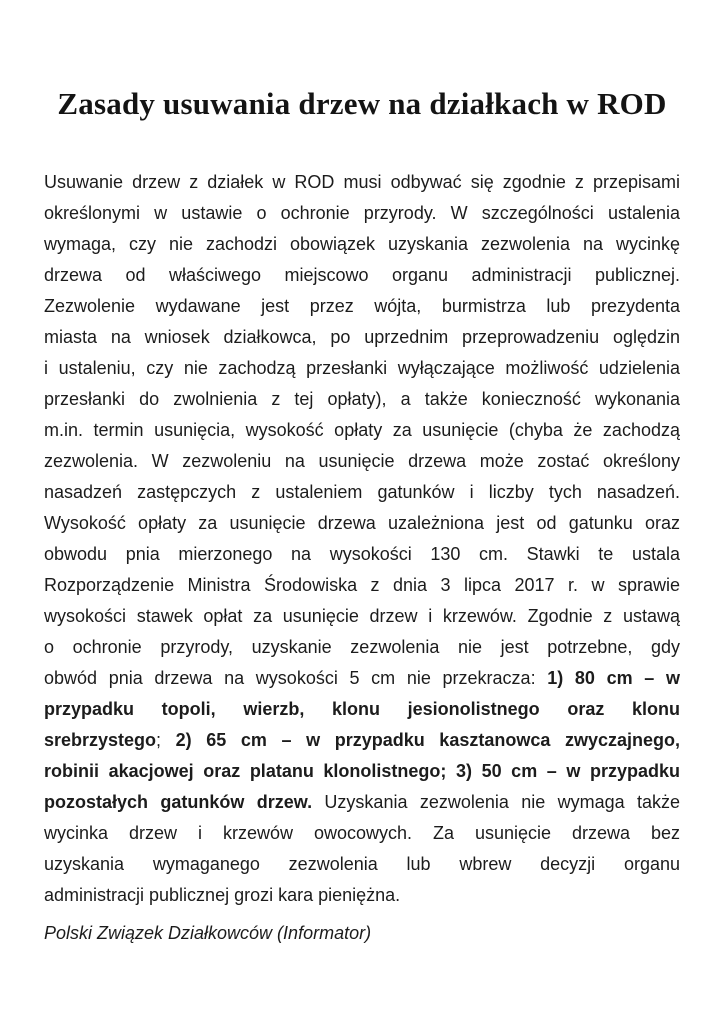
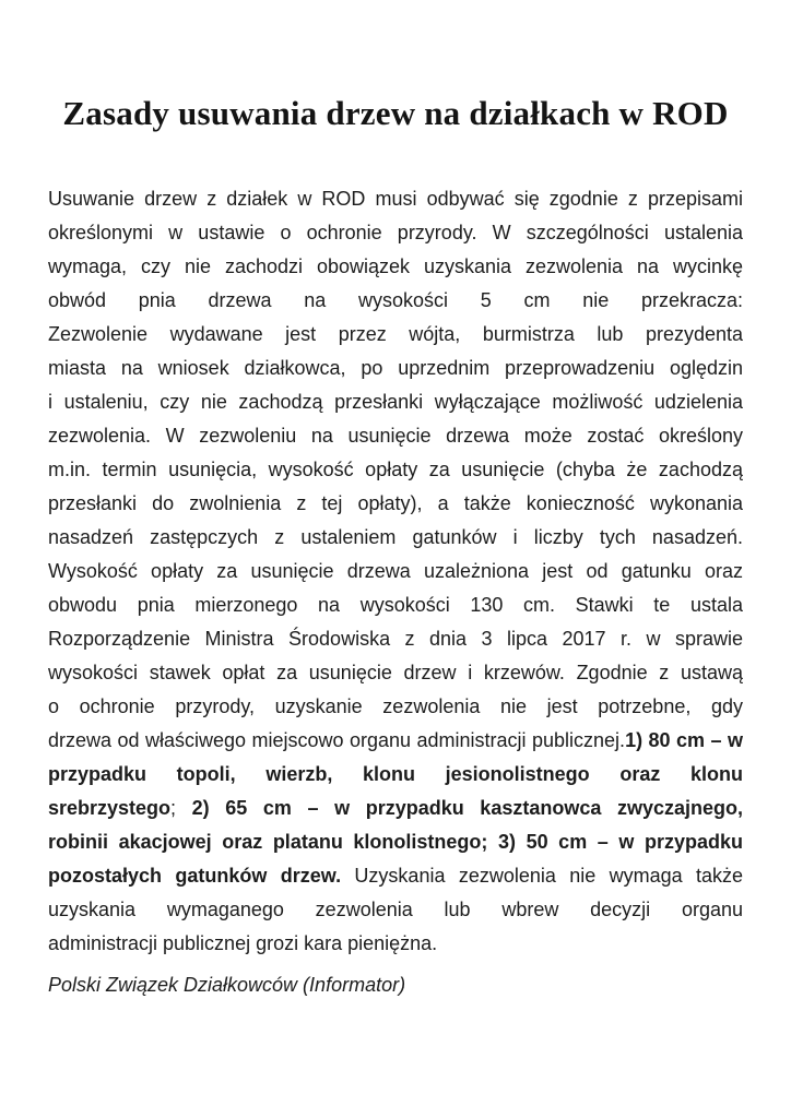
  Zasady usuwania drzew na działkach w ROD
  Usuwanie drzew z działek w ROD musi odbywać się zgodnie z przepisami
  określonymi w ustawie o ochronie przyrody. W szczególności ustalenia
  wymaga, czy nie zachodzi obowiązek uzyskania zezwolenia na wycinkę
- drzewa od właściwego miejscowo organu administracji publicznej.
+ obwód pnia drzewa na wysokości 5 cm nie przekracza:
  Zezwolenie wydawane jest przez wójta, burmistrza lub prezydenta
  miasta na wniosek działkowca, po uprzednim przeprowadzeniu oględzin
  i ustaleniu, czy nie zachodzą przesłanki wyłączające możliwość udzielenia
- przesłanki do zwolnienia z tej opłaty), a także konieczność wykonania
+ zezwolenia. W zezwoleniu na usunięcie drzewa może zostać określony
  m.in. termin usunięcia, wysokość opłaty za usunięcie (chyba że zachodzą
- zezwolenia. W zezwoleniu na usunięcie drzewa może zostać określony
+ przesłanki do zwolnienia z tej opłaty), a także konieczność wykonania
  nasadzeń zastępczych z ustaleniem gatunków i liczby tych nasadzeń.
  Wysokość opłaty za usunięcie drzewa uzależniona jest od gatunku oraz
  obwodu pnia mierzonego na wysokości 130 cm. Stawki te ustala
  Rozporządzenie Ministra Środowiska z dnia 3 lipca 2017 r. w sprawie
  wysokości stawek opłat za usunięcie drzew i krzewów. Zgodnie z ustawą
  o ochronie przyrody, uzyskanie zezwolenia nie jest potrzebne, gdy
- obwód pnia drzewa na wysokości 5 cm nie przekracza: 1) 80 cm – w
+ drzewa od właściwego miejscowo organu administracji publicznej.1) 80 cm – w
  przypadku topoli, wierzb, klonu jesionolistnego oraz klonu
  srebrzystego; 2) 65 cm – w przypadku kasztanowca zwyczajnego,
  robinii akacjowej oraz platanu klonolistnego; 3) 50 cm – w przypadku
  pozostałych gatunków drzew. Uzyskania zezwolenia nie wymaga także
- wycinka drzew i krzewów owocowych. Za usunięcie drzewa bez
  uzyskania wymaganego zezwolenia lub wbrew decyzji organu
  administracji publicznej grozi kara pieniężna.
  Polski Związek Działkowców (Informator)
